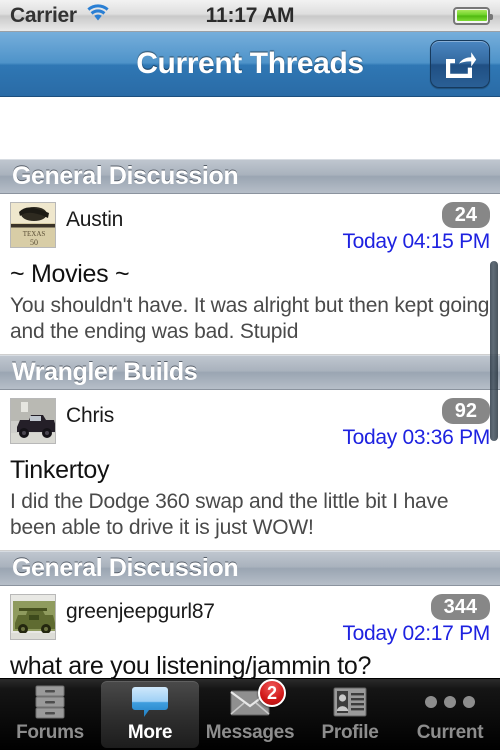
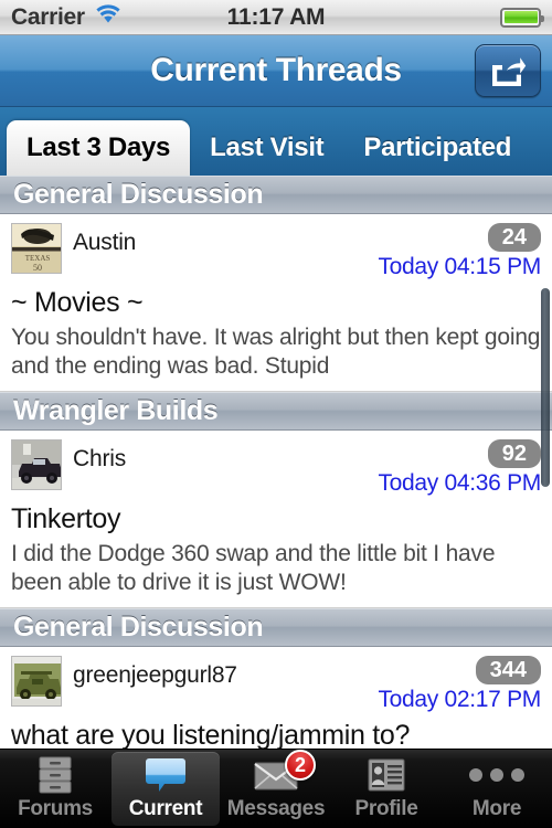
  Carrier
  11:17 AM
  Current Threads
+ Last 3 Days
+ Last Visit
+ Participated
  General Discussion
  TEXAS
  50
  Austin
  24
  Today 04:15 PM
  ~ Movies ~
  You shouldn't have. It was alright but then kept going and the ending was bad. Stupid
  Wrangler Builds
  Chris
  92
- Today 03:36 PM
+ Today 04:36 PM
  Tinkertoy
  I did the Dodge 360 swap and the little bit I have been able to drive it is just WOW!
  General Discussion
  greenjeepgurl87
  344
  Today 02:17 PM
  what are you listening/jammin to?
  Forums
- More
+ Current
  2
  Messages
  Profile
- Current
+ More
